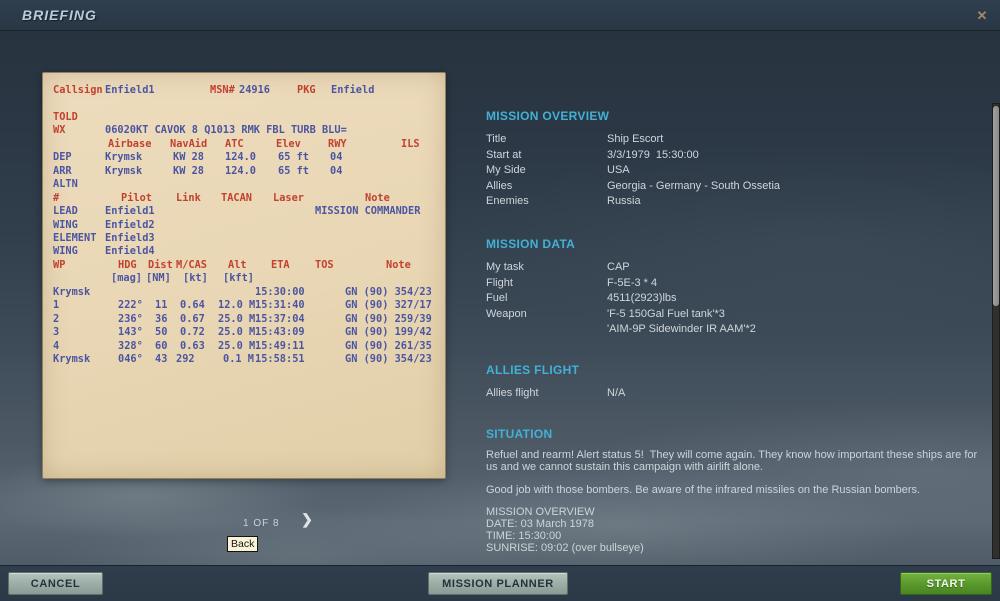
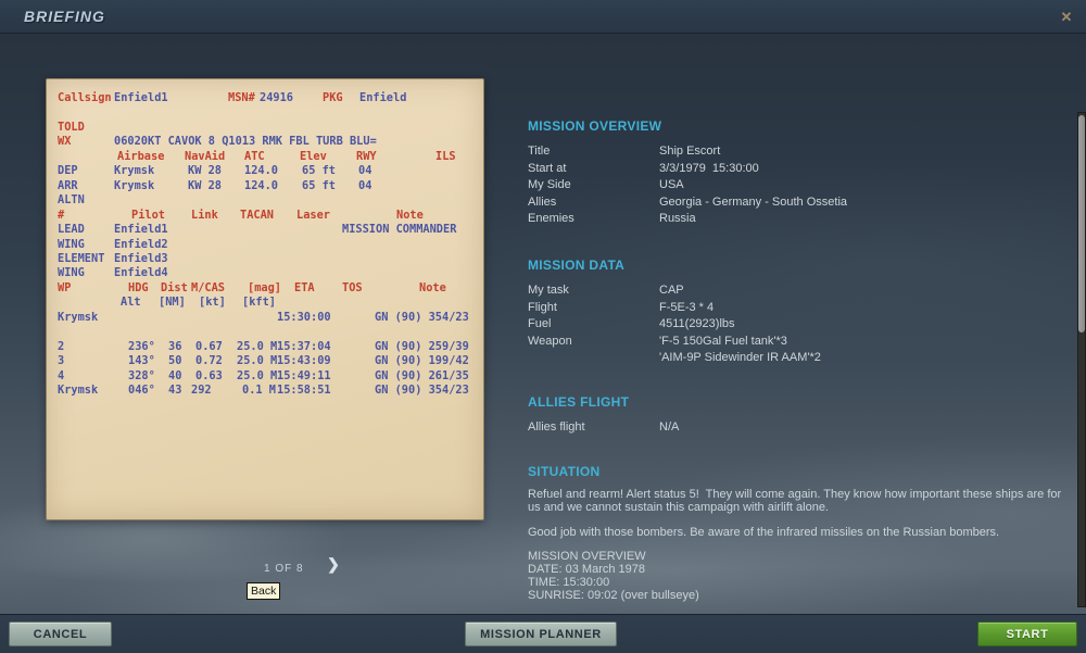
  BRIEFING
  ✕
  Callsign
  Enfield1
  MSN#
  24916
  PKG
  Enfield
  TOLD
  WX
  06020KT CAVOK 8 Q1013 RMK FBL TURB BLU=
  Airbase
  NavAid
  ATC
  Elev
  RWY
  ILS
  DEP
  Krymsk
  KW 28
  124.0
  65 ft
  04
  ARR
  Krymsk
  KW 28
  124.0
  65 ft
  04
  ALTN
  #
  Pilot
  Link
  TACAN
  Laser
  Note
  LEAD
  Enfield1
  MISSION COMMANDER
  WING
  Enfield2
  ELEMENT
  Enfield3
  WING
  Enfield4
  WP
  HDG
  Dist
  M/CAS
- Alt
+ [mag]
  ETA
  TOS
  Note
- [mag]
+ Alt
  [NM]
  [kt]
  [kft]
  Krymsk
  15:30:00
  GN (90) 354/23
- 1
- 222°
- 11
- 0.64
- 12.0 M
- 15:31:40
- GN (90) 327/17
  2
  236°
  36
  0.67
  25.0 M
  15:37:04
  GN (90) 259/39
  3
  143°
  50
  0.72
  25.0 M
  15:43:09
  GN (90) 199/42
  4
  328°
- 60
+ 40
  0.63
  25.0 M
  15:49:11
  GN (90) 261/35
  Krymsk
  046°
  43
  292
  0.1 M
  15:58:51
  GN (90) 354/23
  1 OF 8
  ❯
  Back
  MISSION OVERVIEW
  Title Ship Escort
  Start at 3/3/1979 15:30:00
  My Side USA
  Allies Georgia - Germany - South Ossetia
  Enemies Russia
  MISSION DATA
  My task CAP
  Flight F-5E-3 * 4
  Fuel 4511(2923)lbs
  Weapon 'F-5 150Gal Fuel tank'*3
  'AIM-9P Sidewinder IR AAM'*2
  ALLIES FLIGHT
  Allies flight N/A
  SITUATION
  Refuel and rearm! Alert status 5! They will come again. They know how important these ships are for us and we cannot sustain this campaign with airlift alone.
  Good job with those bombers. Be aware of the infrared missiles on the Russian bombers.
  MISSION OVERVIEW
  DATE: 03 March 1978
  TIME: 15:30:00
  SUNRISE: 09:02 (over bullseye)
  CANCEL
  MISSION PLANNER
  START
